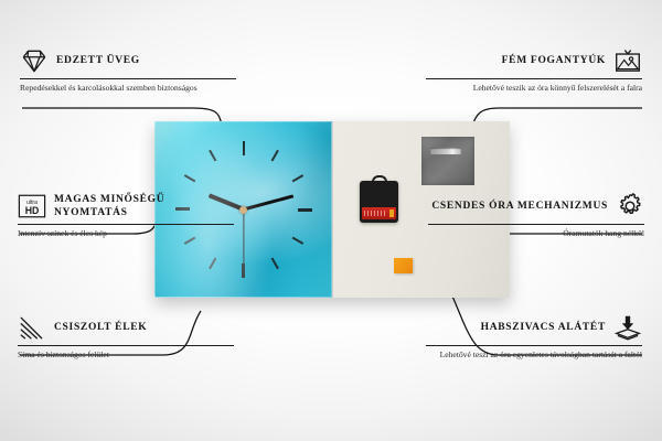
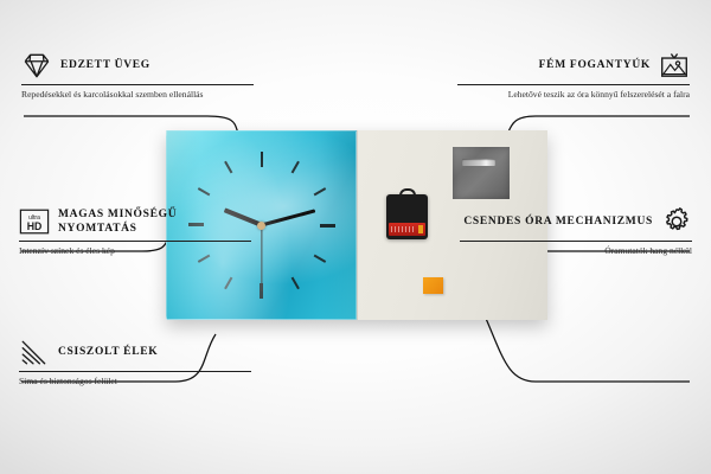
  EDZETT ÜVEG
- Repedésekkel és karcolásokkal szemben biztonságos
+ Repedésekkel és karcolásokkal szemben ellenállás
  HD
  MAGAS MINŐSÉGŰ NYOMTATÁS
  Intenzív színek és éles kép
  CSISZOLT ÉLEK
  Sima és biztonságos felület
  FÉM FOGANTYÚK
  Lehetővé teszik az óra könnyű felszerelését a falra
  CSENDES ÓRA MECHANIZMUS
  Óramutatók hang nélkül
- HABSZIVACS ALÁTÉT
- Lehetővé teszi az óra egyenletes távolságban tartását a faltól
